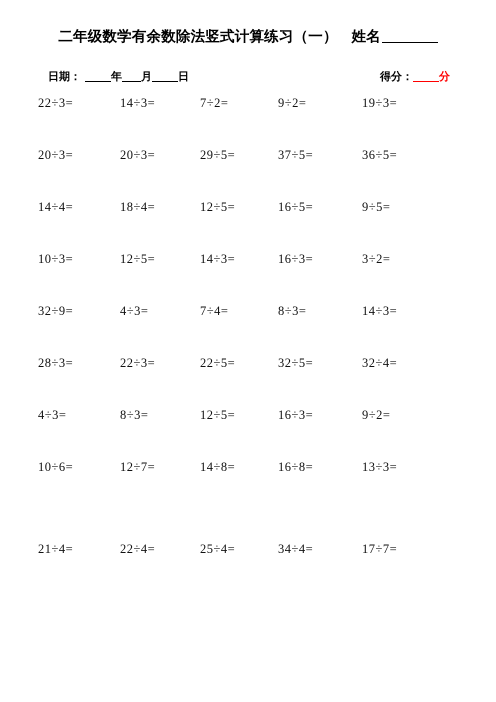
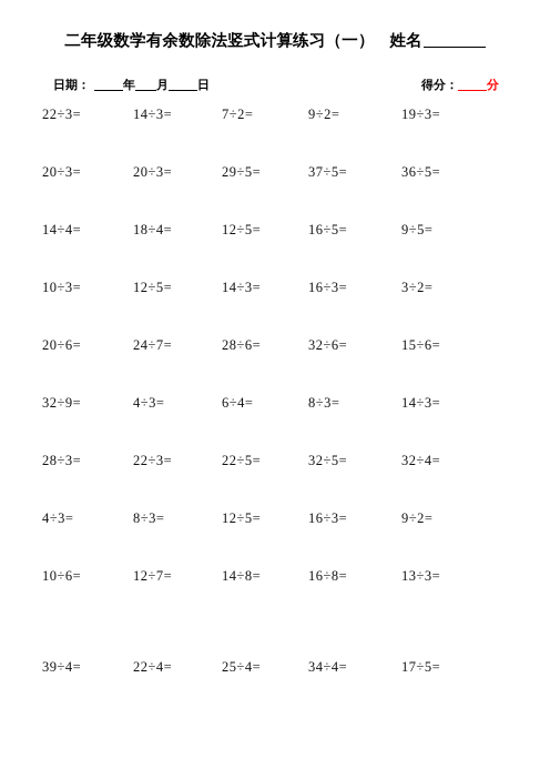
  二年级数学有余数除法竖式计算练习（一） 姓名
  日期： 年 月 日
  得分： 分
  22÷3=
  14÷3=
  7÷2=
  9÷2=
  19÷3=
  20÷3=
  20÷3=
  29÷5=
  37÷5=
  36÷5=
  14÷4=
  18÷4=
  12÷5=
  16÷5=
  9÷5=
  10÷3=
  12÷5=
  14÷3=
  16÷3=
  3÷2=
+ 20÷6=
+ 24÷7=
+ 28÷6=
+ 32÷6=
+ 15÷6=
  32÷9=
  4÷3=
- 7÷4=
+ 6÷4=
  8÷3=
  14÷3=
  28÷3=
  22÷3=
  22÷5=
  32÷5=
  32÷4=
  4÷3=
  8÷3=
  12÷5=
  16÷3=
  9÷2=
  10÷6=
  12÷7=
  14÷8=
  16÷8=
  13÷3=
- 21÷4=
+ 39÷4=
  22÷4=
  25÷4=
  34÷4=
- 17÷7=
+ 17÷5=
